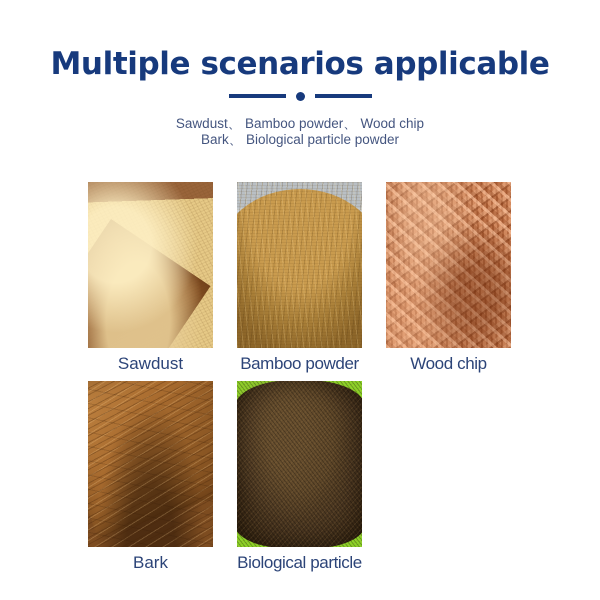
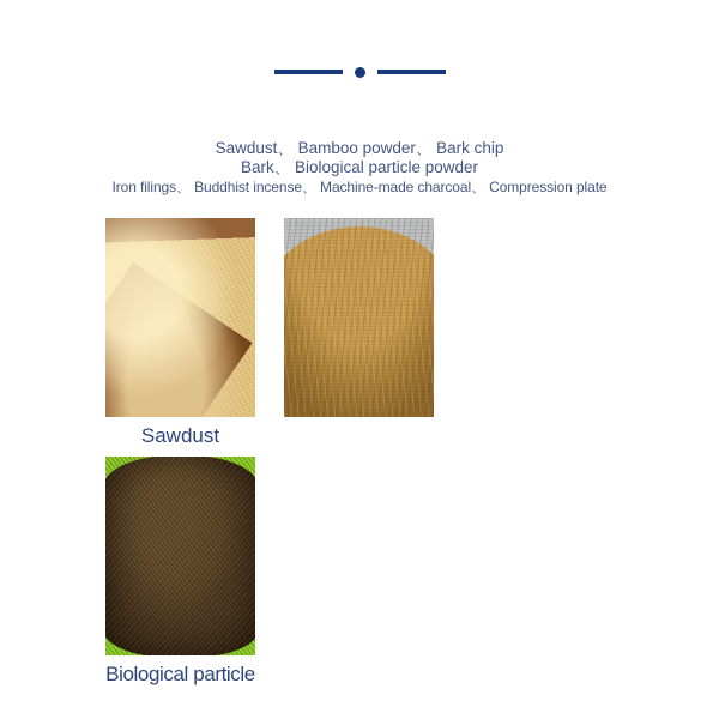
- Multiple scenarios applicable
- Sawdust、 Bamboo powder、 Wood chip
+ Sawdust、 Bamboo powder、 Bark chip
  Bark、 Biological particle powder
+ Iron filings、 Buddhist incense、 Machine-made charcoal、 Compression plate
  Sawdust
- Bamboo powder
- Wood chip
- Bark
  Biological particle
